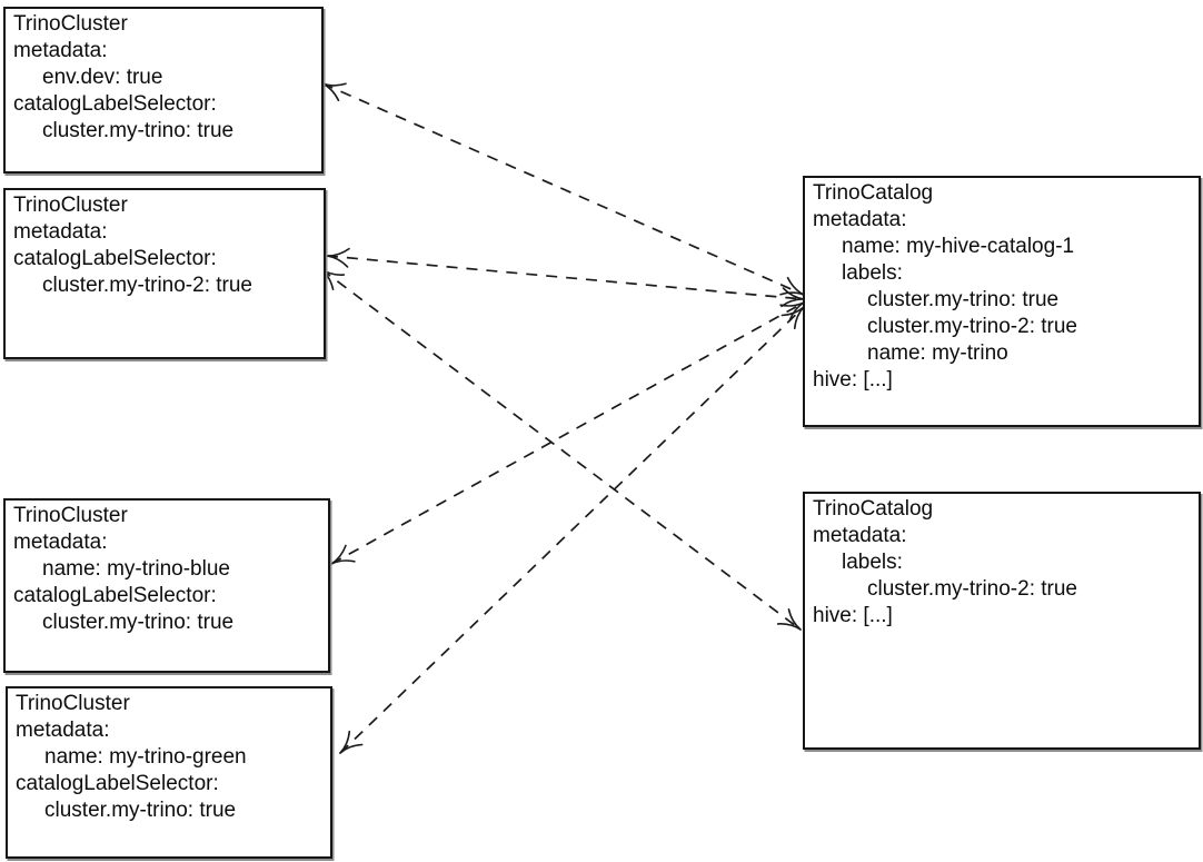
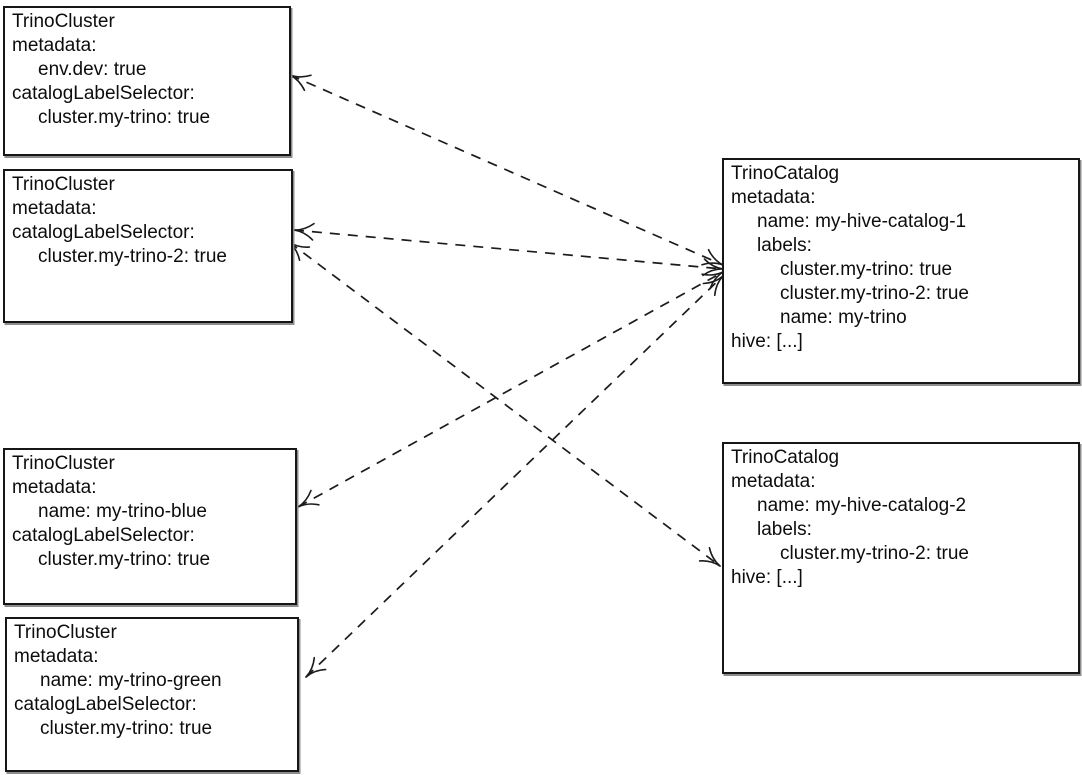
  TrinoCluster
  metadata:
  env.dev: true
  catalogLabelSelector:
  cluster.my-trino: true
  TrinoCluster
  metadata:
  catalogLabelSelector:
  cluster.my-trino-2: true
  TrinoCluster
  metadata:
  name: my-trino-blue
  catalogLabelSelector:
  cluster.my-trino: true
  TrinoCluster
  metadata:
  name: my-trino-green
  catalogLabelSelector:
  cluster.my-trino: true
  TrinoCatalog
  metadata:
  name: my-hive-catalog-1
  labels:
  cluster.my-trino: true
  cluster.my-trino-2: true
  name: my-trino
  hive: [...]
  TrinoCatalog
  metadata:
+ name: my-hive-catalog-2
  labels:
  cluster.my-trino-2: true
  hive: [...]
